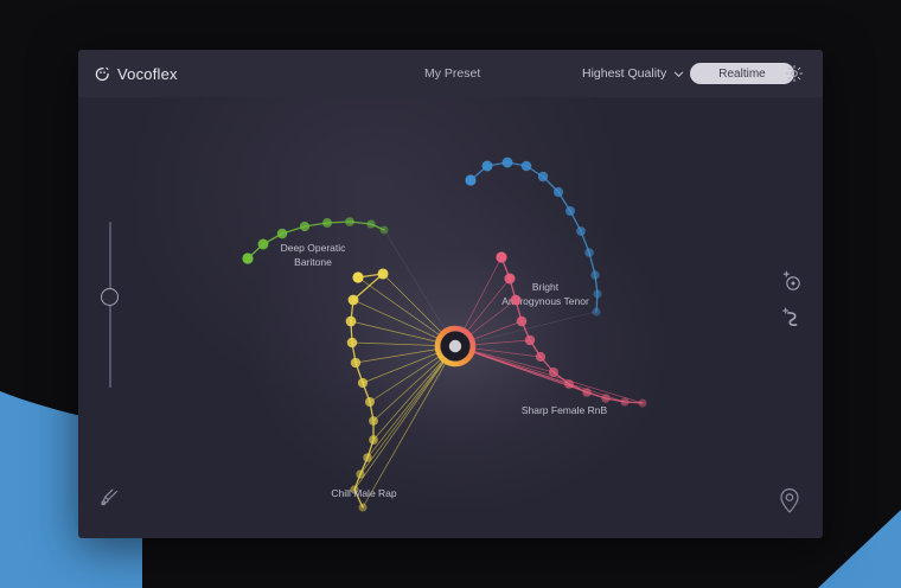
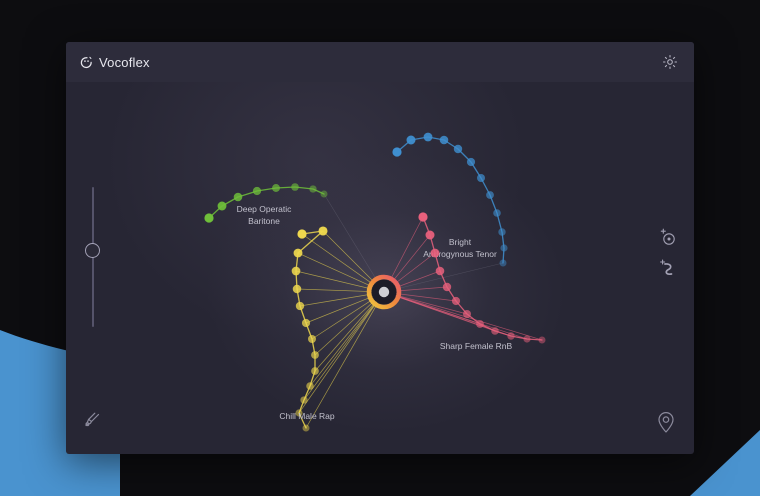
  Deep Operatic Baritone
  Bright Arogynous Tenor
  Sharp Female RnB
  Chill Male Rap
  Vocoflex
- My Preset
- Highest Quality
- Realtime
